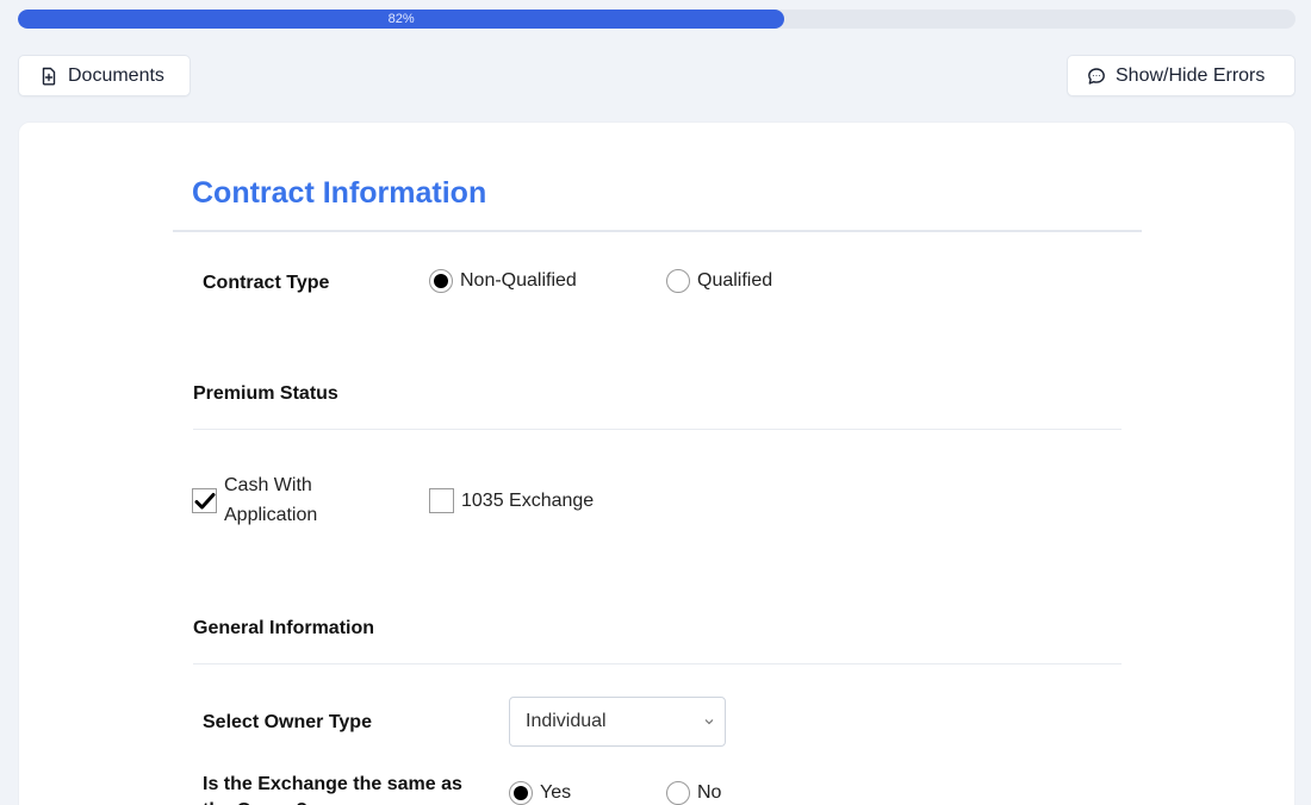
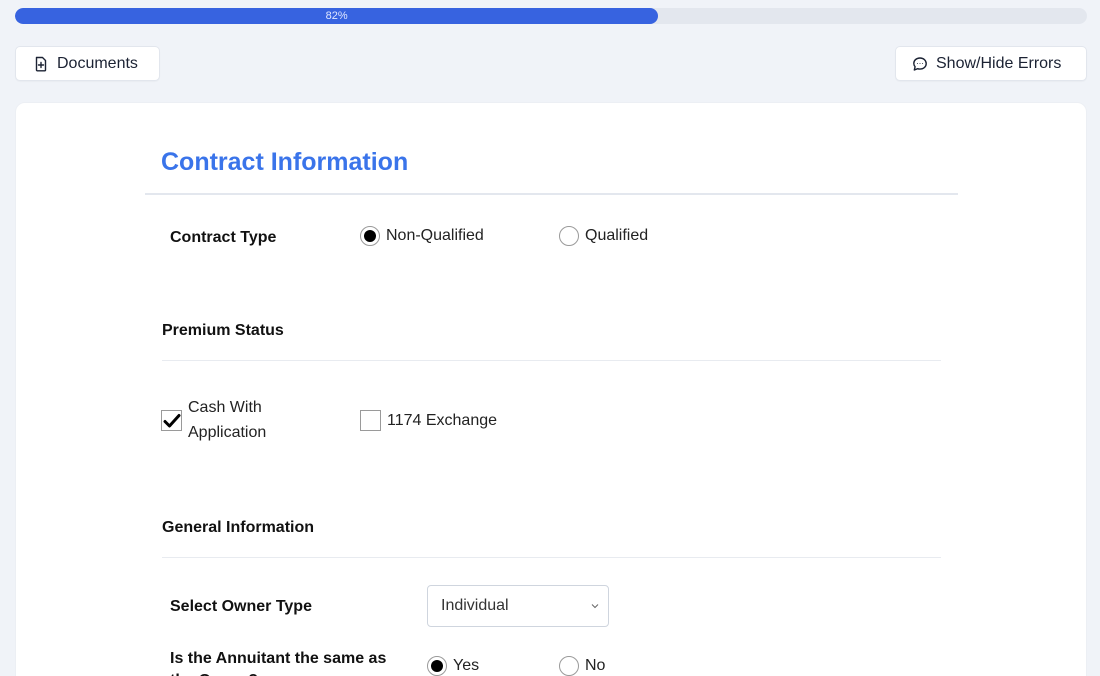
  82%
  Documents
  Show/Hide Errors
  Contract Information
  Contract Type
  Non-Qualified
  Qualified
  Premium Status
  Cash With
  Application
- 1035 Exchange
+ 1174 Exchange
  General Information
  Select Owner Type
  Individual
- Is the Exchange the same as
+ Is the Annuitant the same as
  Yes
  No
